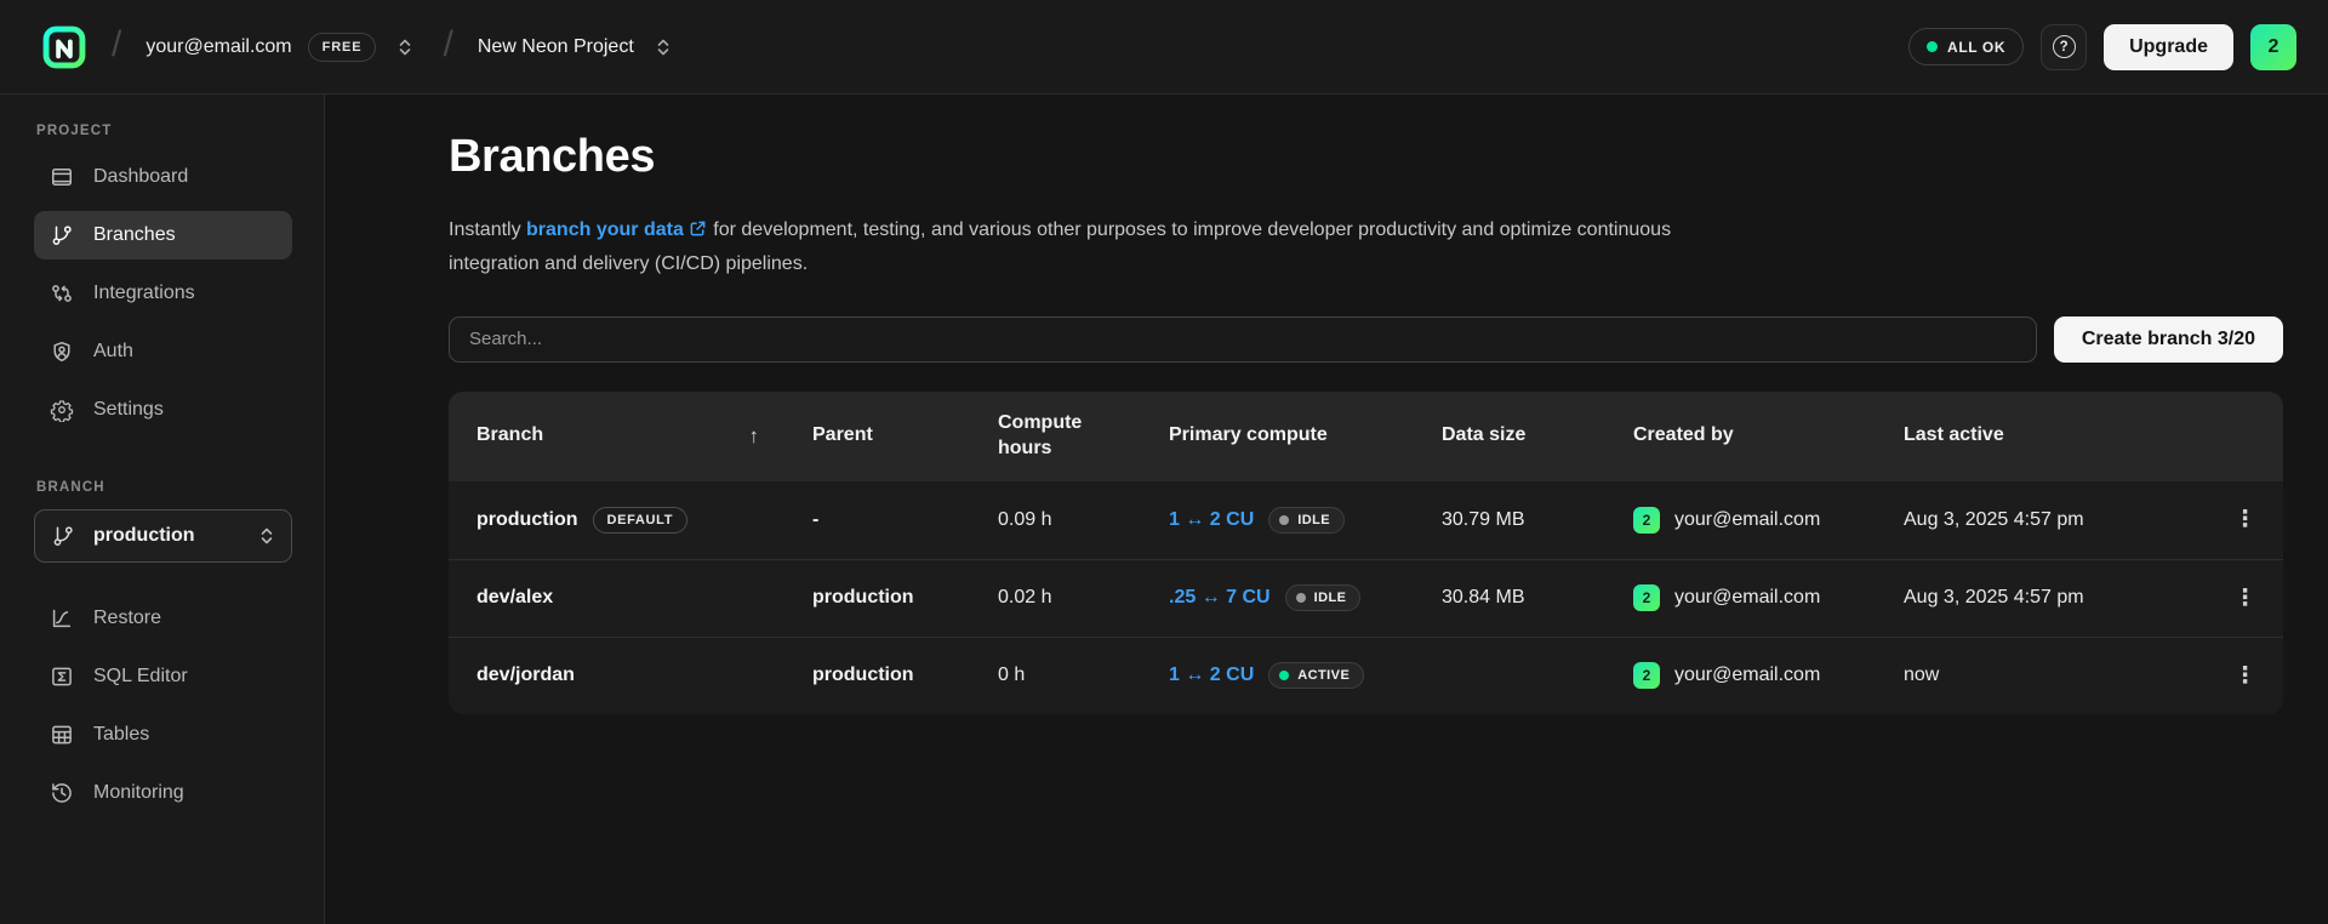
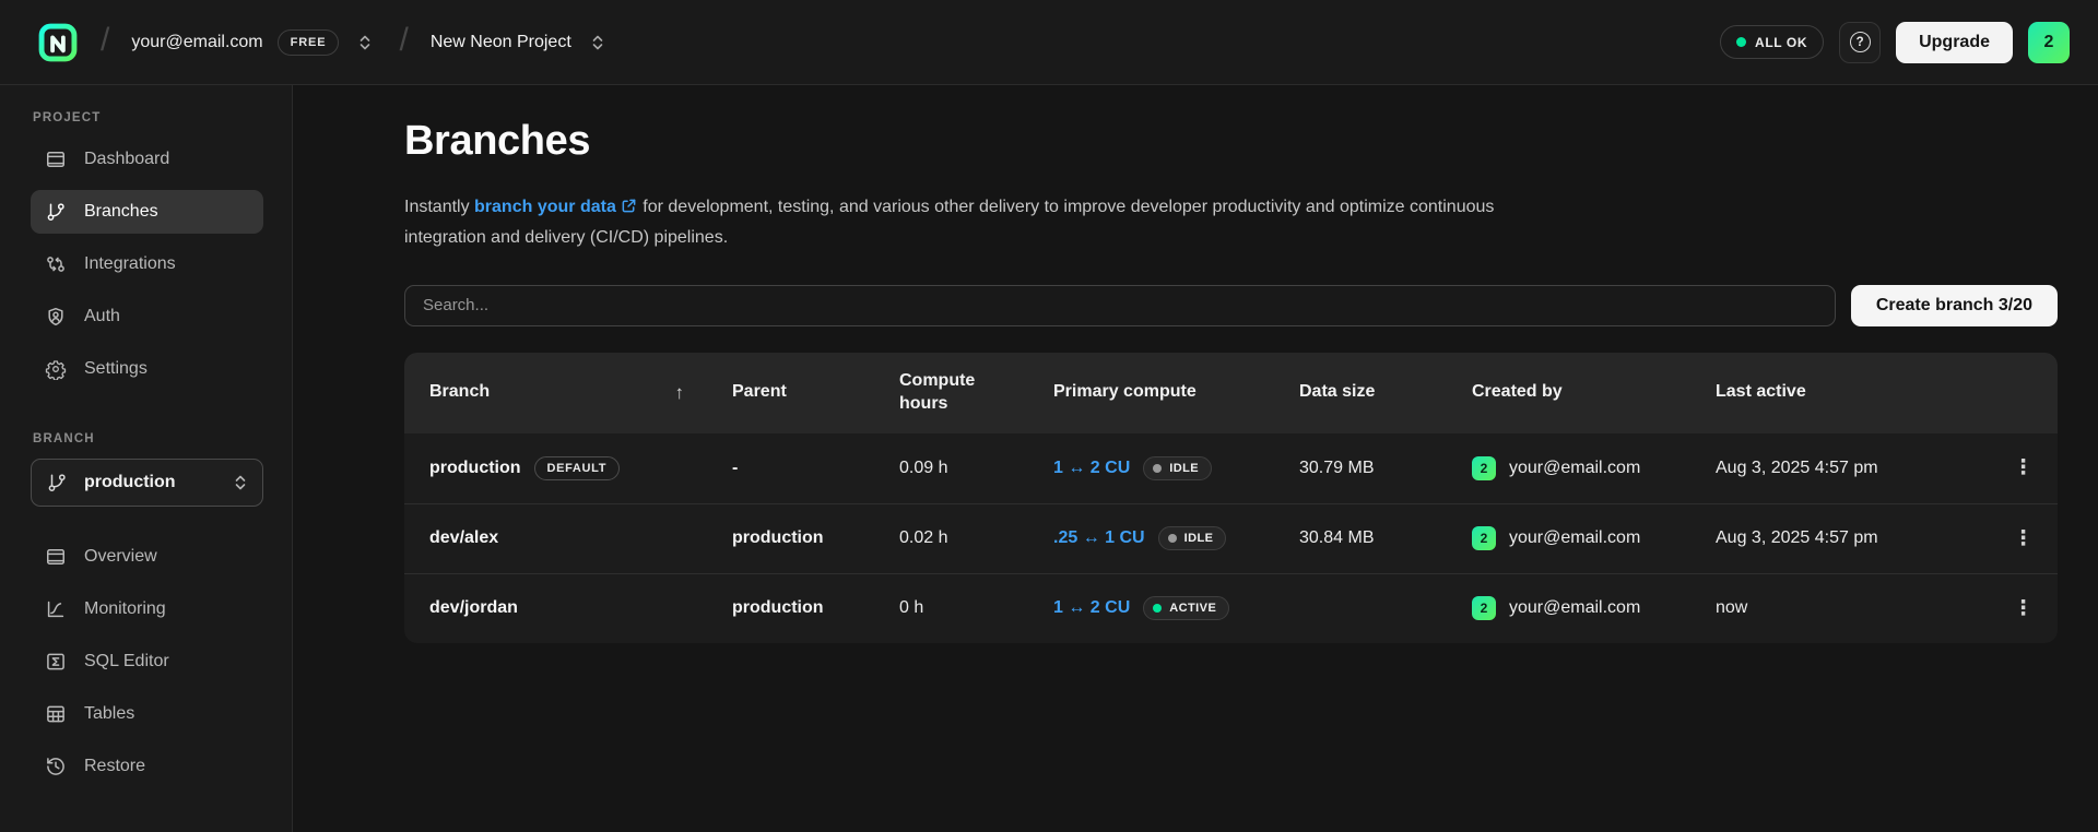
  /
  your@email.com
  FREE
  /
  New Neon Project
  ALL OK
  ?
  Upgrade
  2
  PROJECT
  Dashboard
  Branches
  Integrations
  Auth
  Settings
  BRANCH
  production
+ Overview
- Restore
+ Monitoring
  SQL Editor
  Tables
- Monitoring
+ Restore
  Branches
- Instantly branch your data for development, testing, and various other purposes to improve developer productivity and optimize continuous integration and delivery (CI/CD) pipelines.
+ Instantly branch your data for development, testing, and various other delivery to improve developer productivity and optimize continuous integration and delivery (CI/CD) pipelines.
  Search...
  Create branch 3/20
  Branch
  ↑
  Parent
  Compute hours
  Primary compute
  Data size
  Created by
  Last active
  production
  DEFAULT
  -
  0.09 h
  1 ↔ 2 CU
  IDLE
  30.79 MB
  2
  your@email.com
  Aug 3, 2025 4:57 pm
  ⋮
  dev/alex
  production
  0.02 h
- .25 ↔ 7 CU
+ .25 ↔ 1 CU
  IDLE
  30.84 MB
  2
  your@email.com
  Aug 3, 2025 4:57 pm
  ⋮
  dev/jordan
  production
  0 h
  1 ↔ 2 CU
  ACTIVE
  2
  your@email.com
  now
  ⋮
